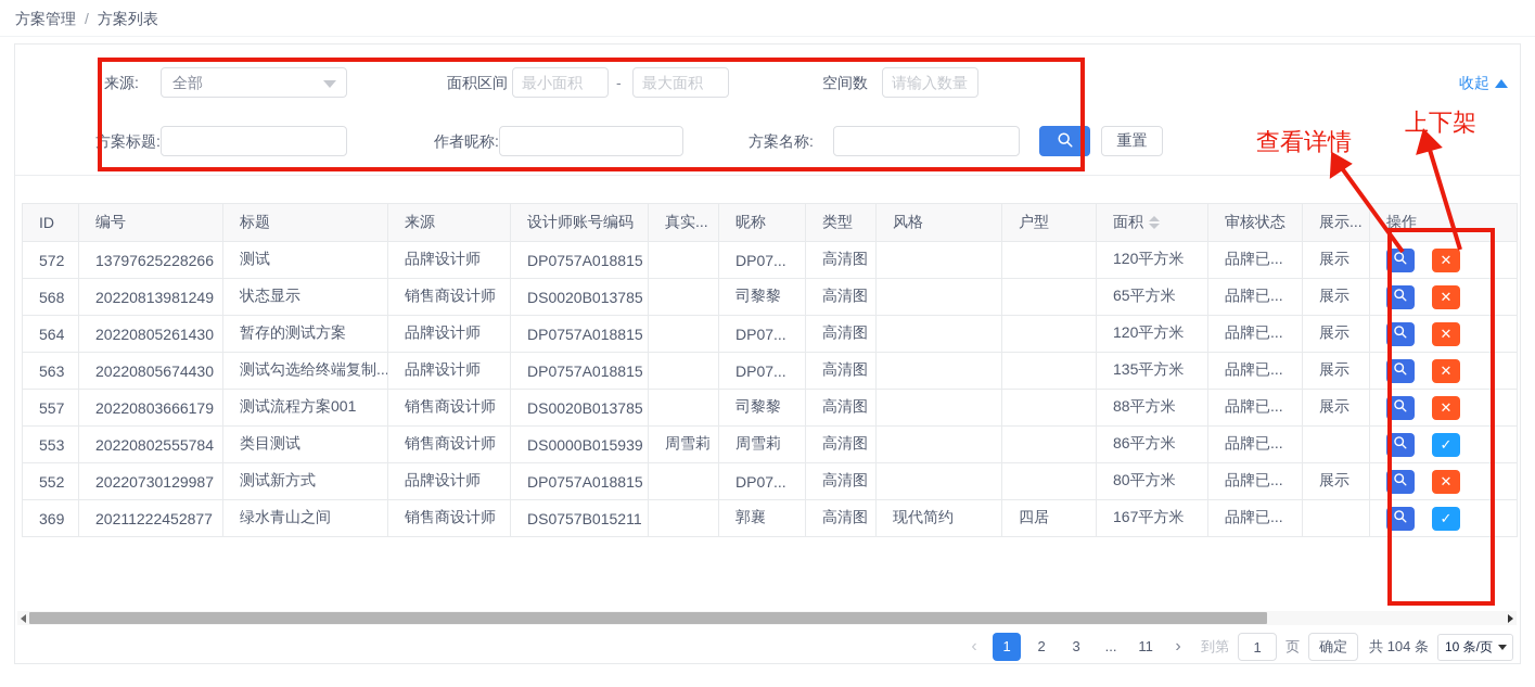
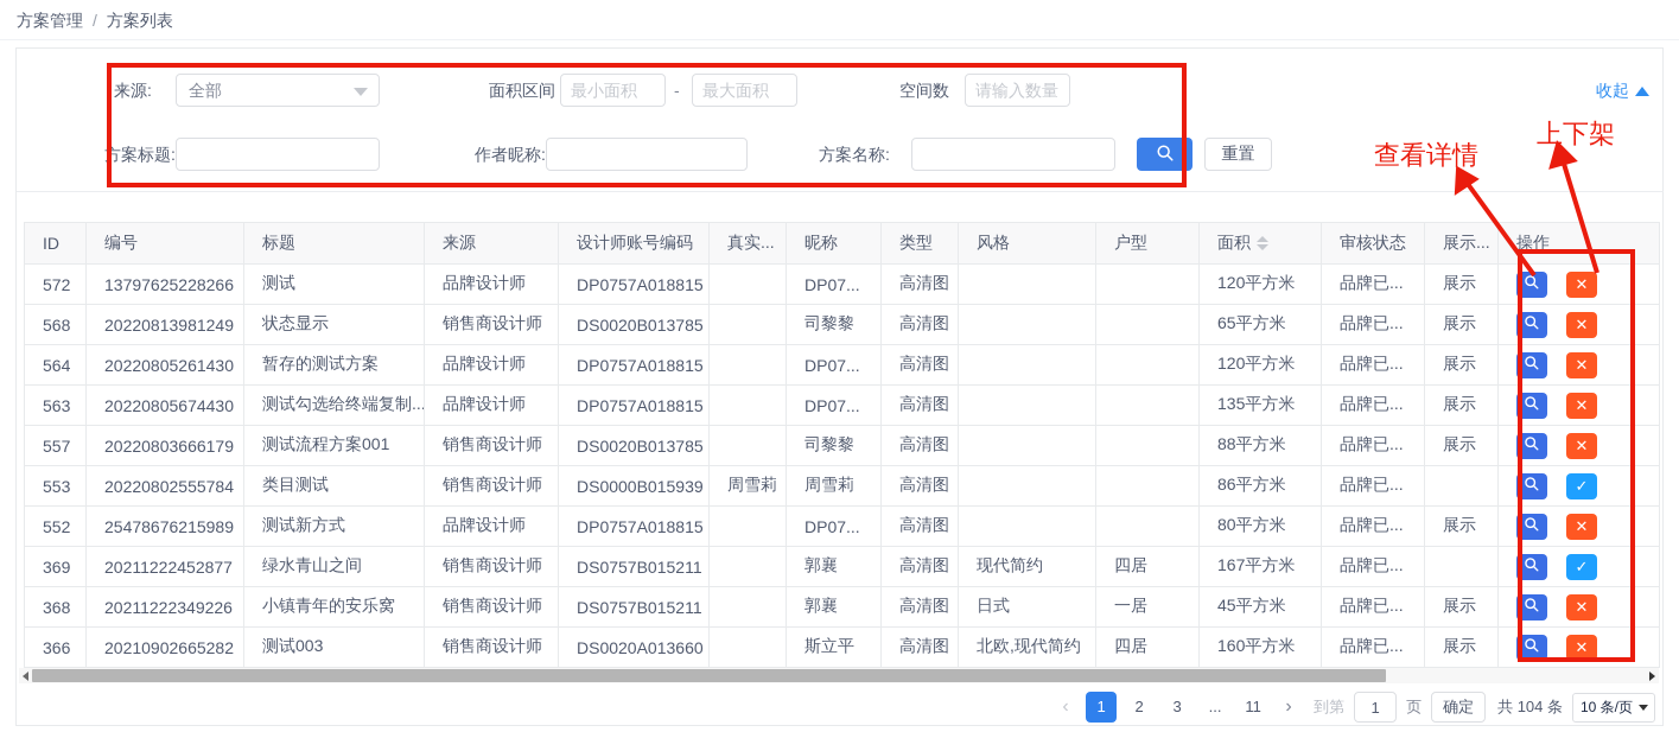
  方案管理 / 方案列表
  来源:
  全部
  面积区间
  最小面积
  -
  最大面积
  空间数
  请输入数量
  收起
  方案标题:
  作者昵称:
  方案名称:
  重置
  ID	编号	标题	来源	设计师账号编码	真实...	昵称	类型	风格	户型	面积	审核状态	展示...	操作
  572	13797625228266	测试	品牌设计师	DP0757A018815		DP07...	高清图			120平方米	品牌已...	展示	✕
  568	20220813981249	状态显示	销售商设计师	DS0020B013785		司黎黎	高清图			65平方米	品牌已...	展示	✕
  564	20220805261430	暂存的测试方案	品牌设计师	DP0757A018815		DP07...	高清图			120平方米	品牌已...	展示	✕
  563	20220805674430	测试勾选给终端复制...	品牌设计师	DP0757A018815		DP07...	高清图			135平方米	品牌已...	展示	✕
  557	20220803666179	测试流程方案001	销售商设计师	DS0020B013785		司黎黎	高清图			88平方米	品牌已...	展示	✕
  553	20220802555784	类目测试	销售商设计师	DS0000B015939	周雪莉	周雪莉	高清图			86平方米	品牌已...		✓
- 552	20220730129987	测试新方式	品牌设计师	DP0757A018815		DP07...	高清图			80平方米	品牌已...	展示	✕
+ 552	25478676215989	测试新方式	品牌设计师	DP0757A018815		DP07...	高清图			80平方米	品牌已...	展示	✕
  369	20211222452877	绿水青山之间	销售商设计师	DS0757B015211		郭襄	高清图	现代简约	四居	167平方米	品牌已...		✓
+ 368	20211222349226	小镇青年的安乐窝	销售商设计师	DS0757B015211		郭襄	高清图	日式	一居	45平方米	品牌已...	展示	✕
+ 366	20210902665282	测试003	销售商设计师	DS0020A013660		斯立平	高清图	北欧,现代简约	四居	160平方米	品牌已...	展示	✕
  ‹
  1
  2
  3
  ...
  11
  ›
  到第
  1
  页
  确定
  共 104 条
  10 条/页
  查看详情
  上下架
